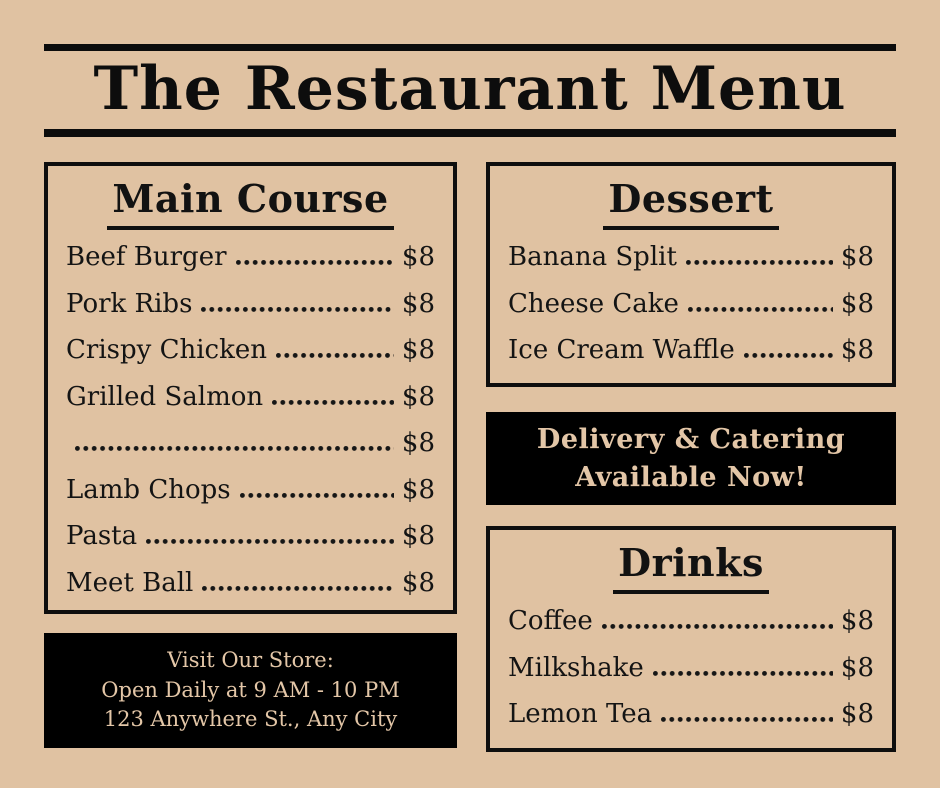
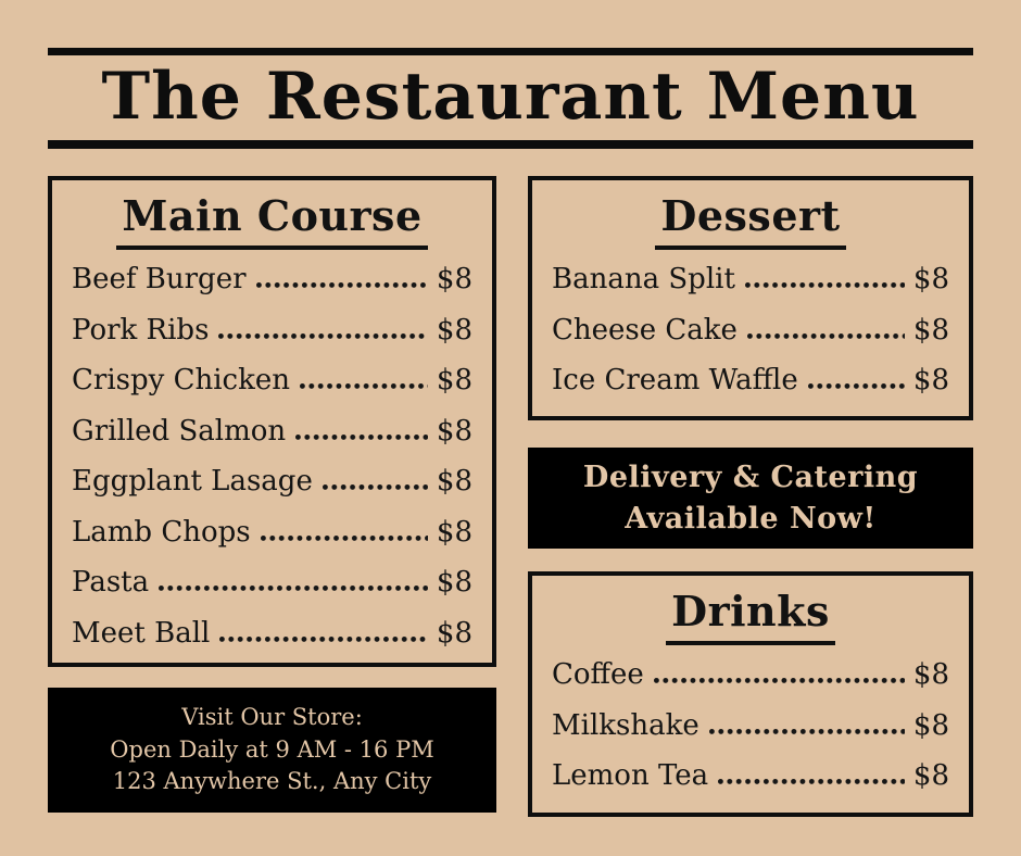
  The Restaurant Menu
  Main Course
  Beef Burger
  $8
  Pork Ribs
  $8
  Crispy Chicken
  $8
  Grilled Salmon
  $8
+ Eggplant Lasage
  $8
  Lamb Chops
  $8
  Pasta
  $8
  Meet Ball
  $8
  Visit Our Store:
- Open Daily at 9 AM - 10 PM
+ Open Daily at 9 AM - 16 PM
  123 Anywhere St., Any City
  Dessert
  Banana Split
  $8
  Cheese Cake
  $8
  Ice Cream Waffle
  $8
  Delivery & Catering
  Available Now!
  Drinks
  Coffee
  $8
  Milkshake
  $8
  Lemon Tea
  $8
